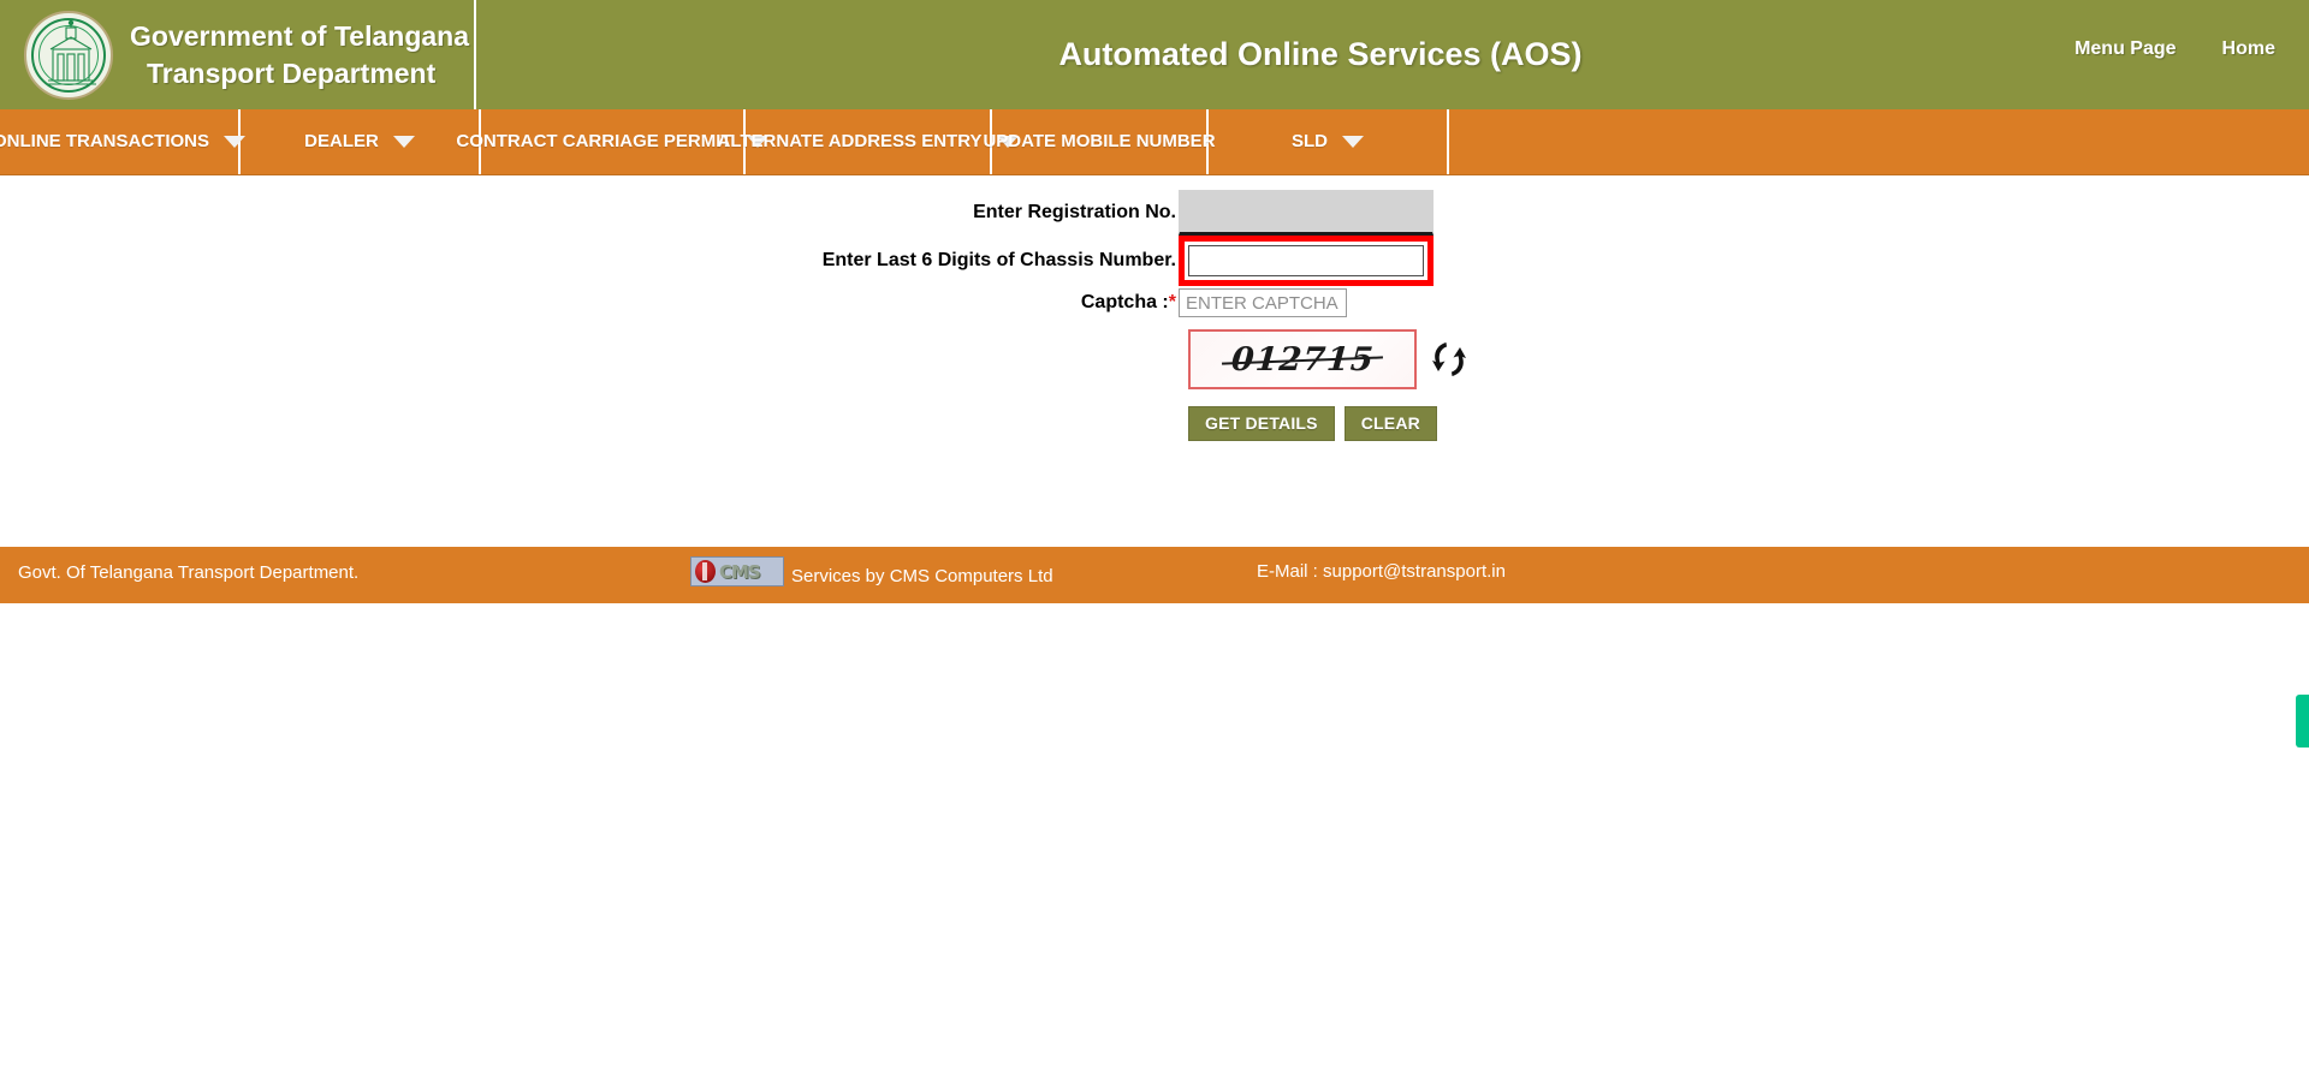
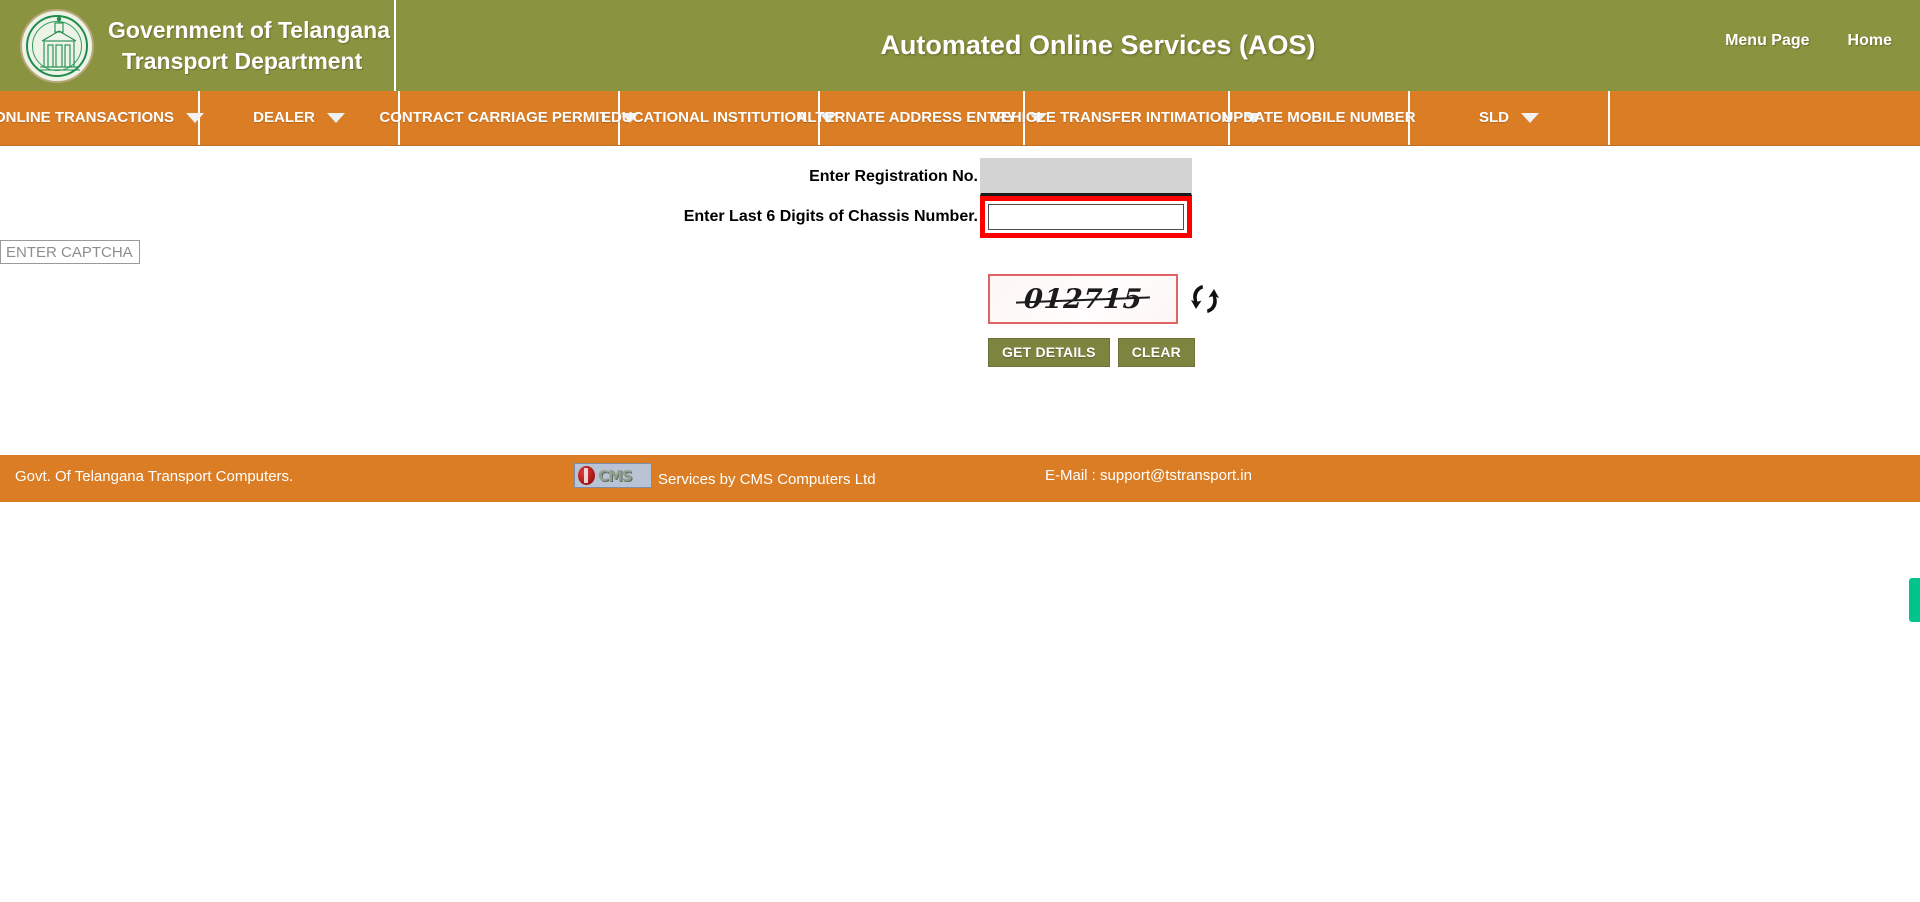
  Government of Telangana
  Transport Department
  Automated Online Services (AOS)
  Menu Page
  Home
  NLINE TRANSACTIONS
  DEALER
  CONTRACT CARRIAGE PERMIT
+ EDUCATIONAL INSTITUTION
  ALTERNATE ADDRESS ENTRY
+ VEHICLE TRANSFER INTIMATION
  UPDATE MOBILE NUMBER
  SLD
  Enter Registration No.
  Enter Last 6 Digits of Chassis Number.
- Captcha :*
  ENTER CAPTCHA
  GET DETAILS
  CLEAR
- Govt. Of Telangana Transport Department.
+ Govt. Of Telangana Transport Computers.
  CMS
  Services by CMS Computers Ltd
  E-Mail : support@tstransport.in
